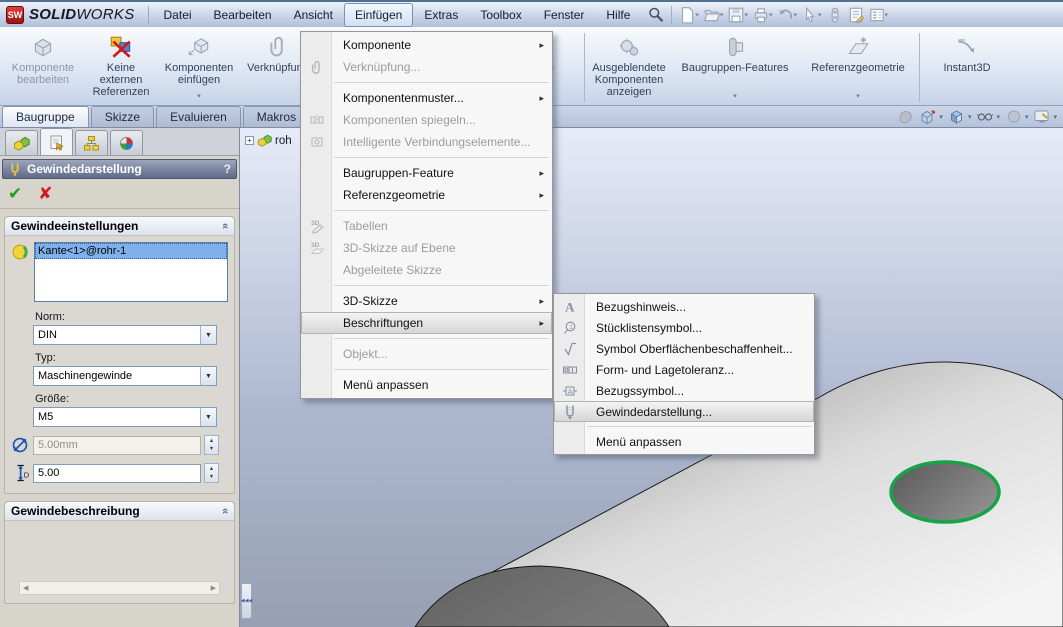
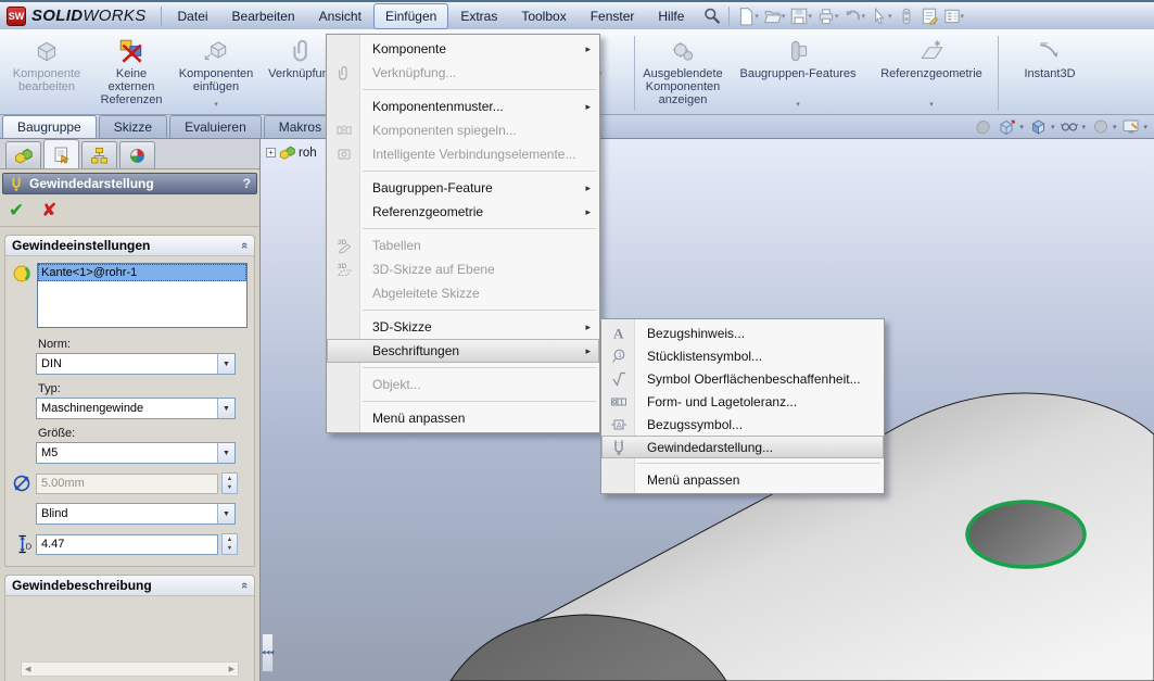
  SW
  SOLIDWORKS
  Datei
  Bearbeiten
  Ansicht
  Einfügen
  Extras
  Toolbox
  Fenster
  Hilfe
  Komponente bearbeiten
  Keine externen Referenzen
  Komponenten einfügen
  Verknüpfu
  Ausgeblendete Komponenten anzeigen
  Baugruppen-Features
  Referenzgeometrie
  Instant3D
  Baugruppe
  Skizze
  Evaluieren
  Makros
  +
  roh
  Gewindedarstellung
  ?
  ✔
  ✘
  Gewindeeinstellungen
  Kante<1>@rohr-1
  Norm:
  DIN
  Typ:
  Maschinengewinde
  Größe:
  M5
  5.00mm
+ Blind
  D
- 5.00
+ 4.47
  Gewindebeschreibung
  Komponente
  ▸
  Verknüpfung...
  Komponentenmuster...
  ▸
  Komponenten spiegeln...
  Intelligente Verbindungselemente...
  Baugruppen-Feature
  ▸
  Referenzgeometrie
  ▸
  Tabellen
  3D-Skizze auf Ebene
  Abgeleitete Skizze
  3D-Skizze
  ▸
  Beschriftungen
  ▸
  Objekt...
  Menü anpassen
  A
  Bezugshinweis...
  Stücklistensymbol...
  Symbol Oberflächenbeschaffenheit...
  Form- und Lagetoleranz...
  A
  Bezugssymbol...
  Gewindedarstellung...
  Menü anpassen
